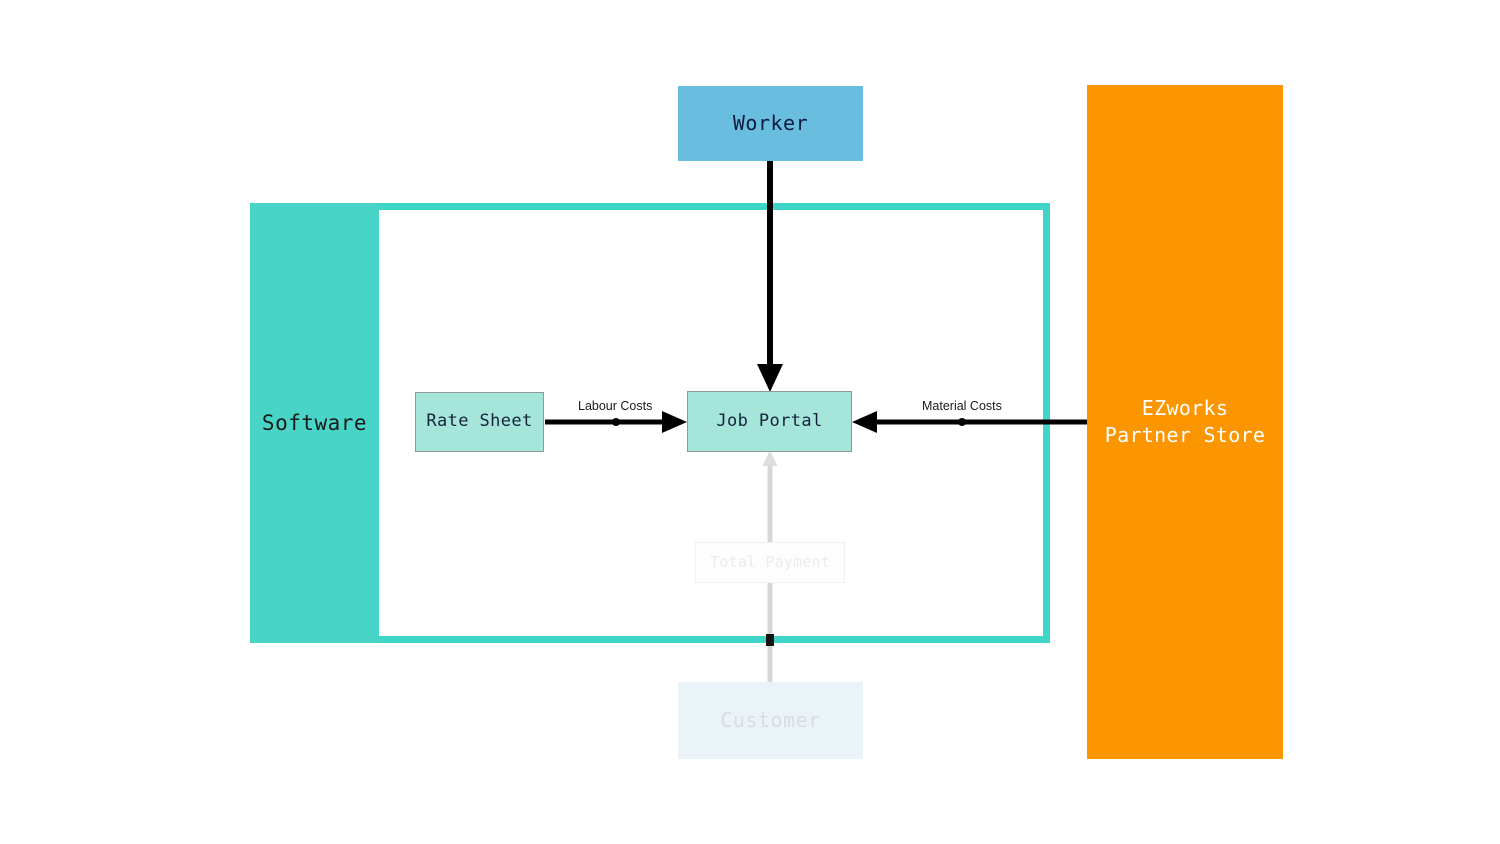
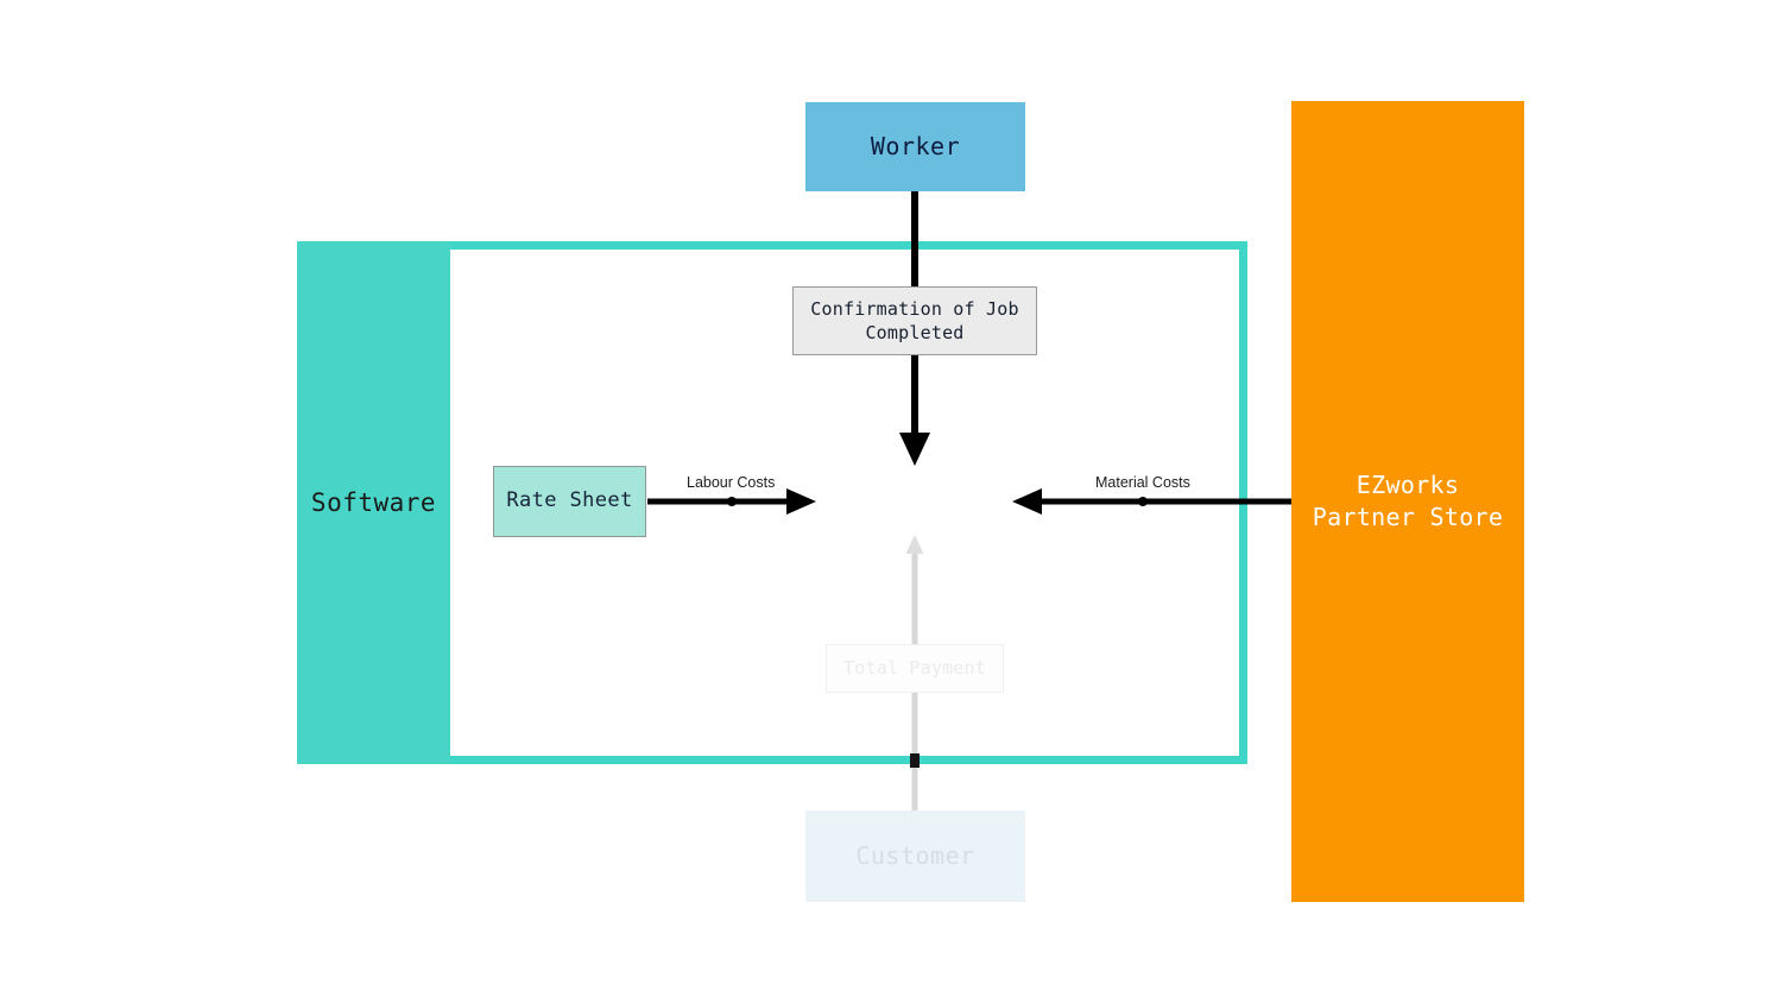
  Software
  EZworks
  Partner Store
  Worker
+ Confirmation of Job
+ Completed
  Rate Sheet
- Job Portal
  Customer
  Labour Costs
  Material Costs
